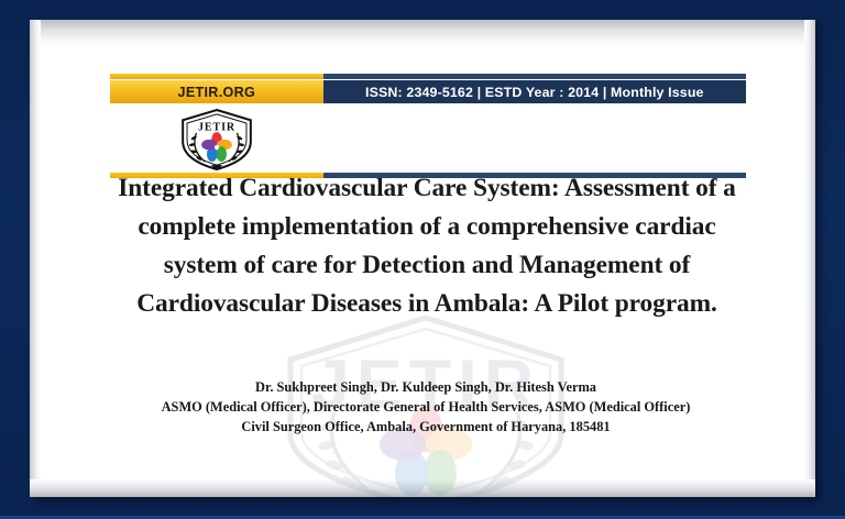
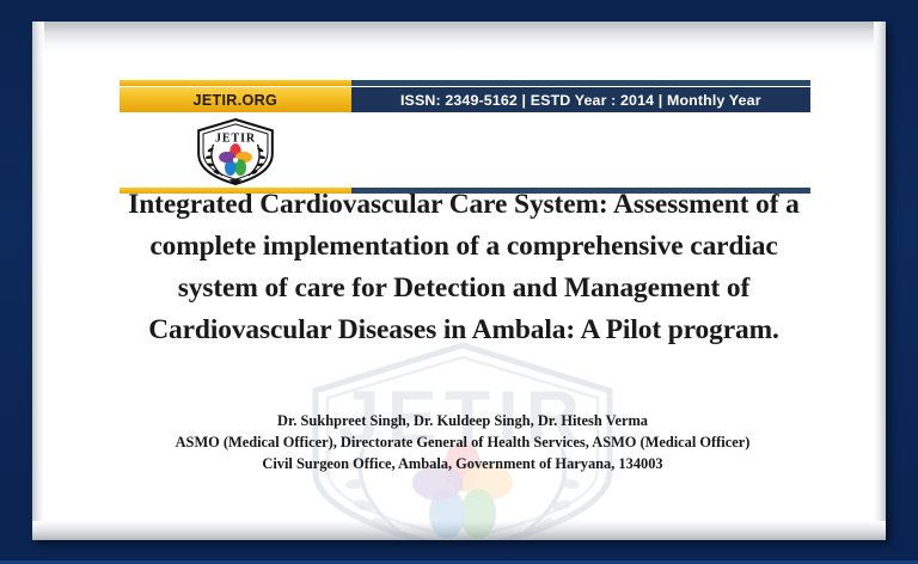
  JETIR
  JETIR.ORG
- ISSN: 2349-5162 | ESTD Year : 2014 | Monthly Issue
+ ISSN: 2349-5162 | ESTD Year : 2014 | Monthly Year
  JETIR
  Integrated Cardiovascular Care System: Assessment of a complete implementation of a comprehensive cardiac system of care for Detection and Management of Cardiovascular Diseases in Ambala: A Pilot program.
  Dr. Sukhpreet Singh, Dr. Kuldeep Singh, Dr. Hitesh Verma
  ASMO (Medical Officer), Directorate General of Health Services, ASMO (Medical Officer)
- Civil Surgeon Office, Ambala, Government of Haryana, 185481
+ Civil Surgeon Office, Ambala, Government of Haryana, 134003
